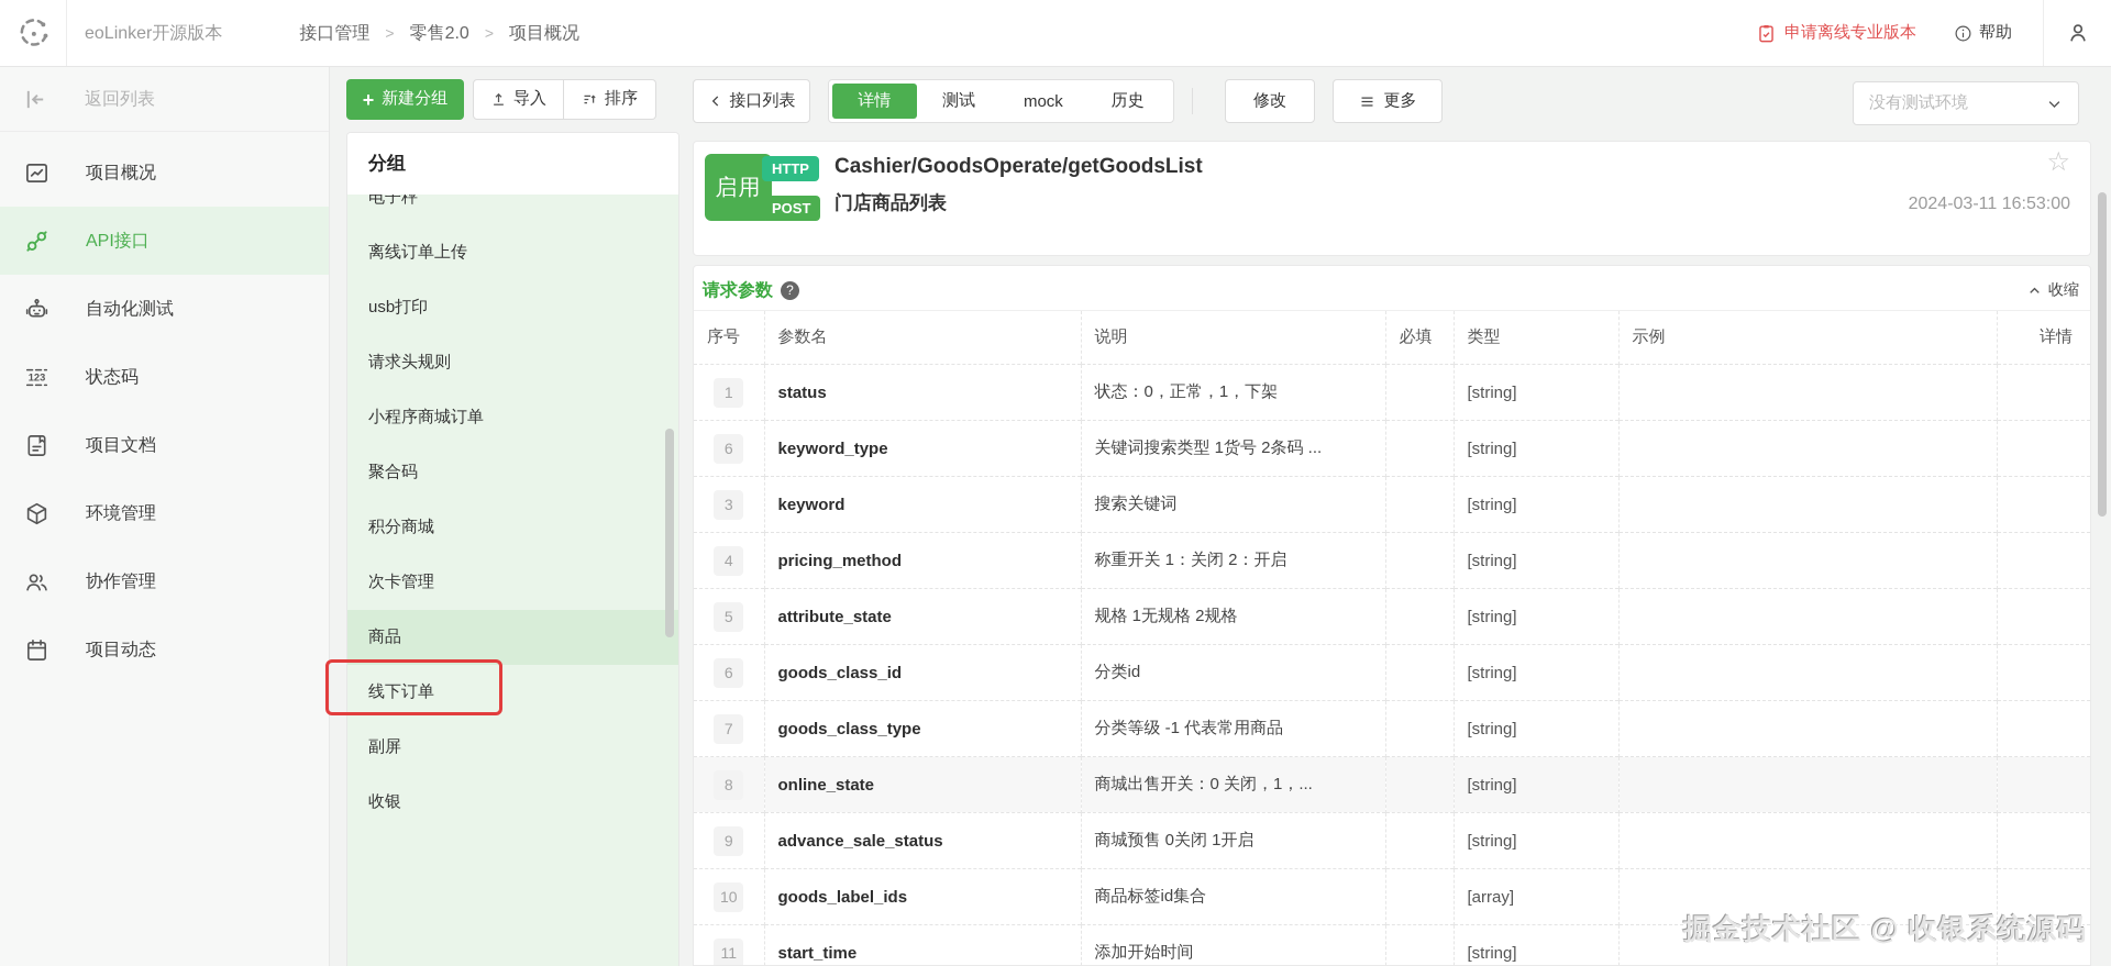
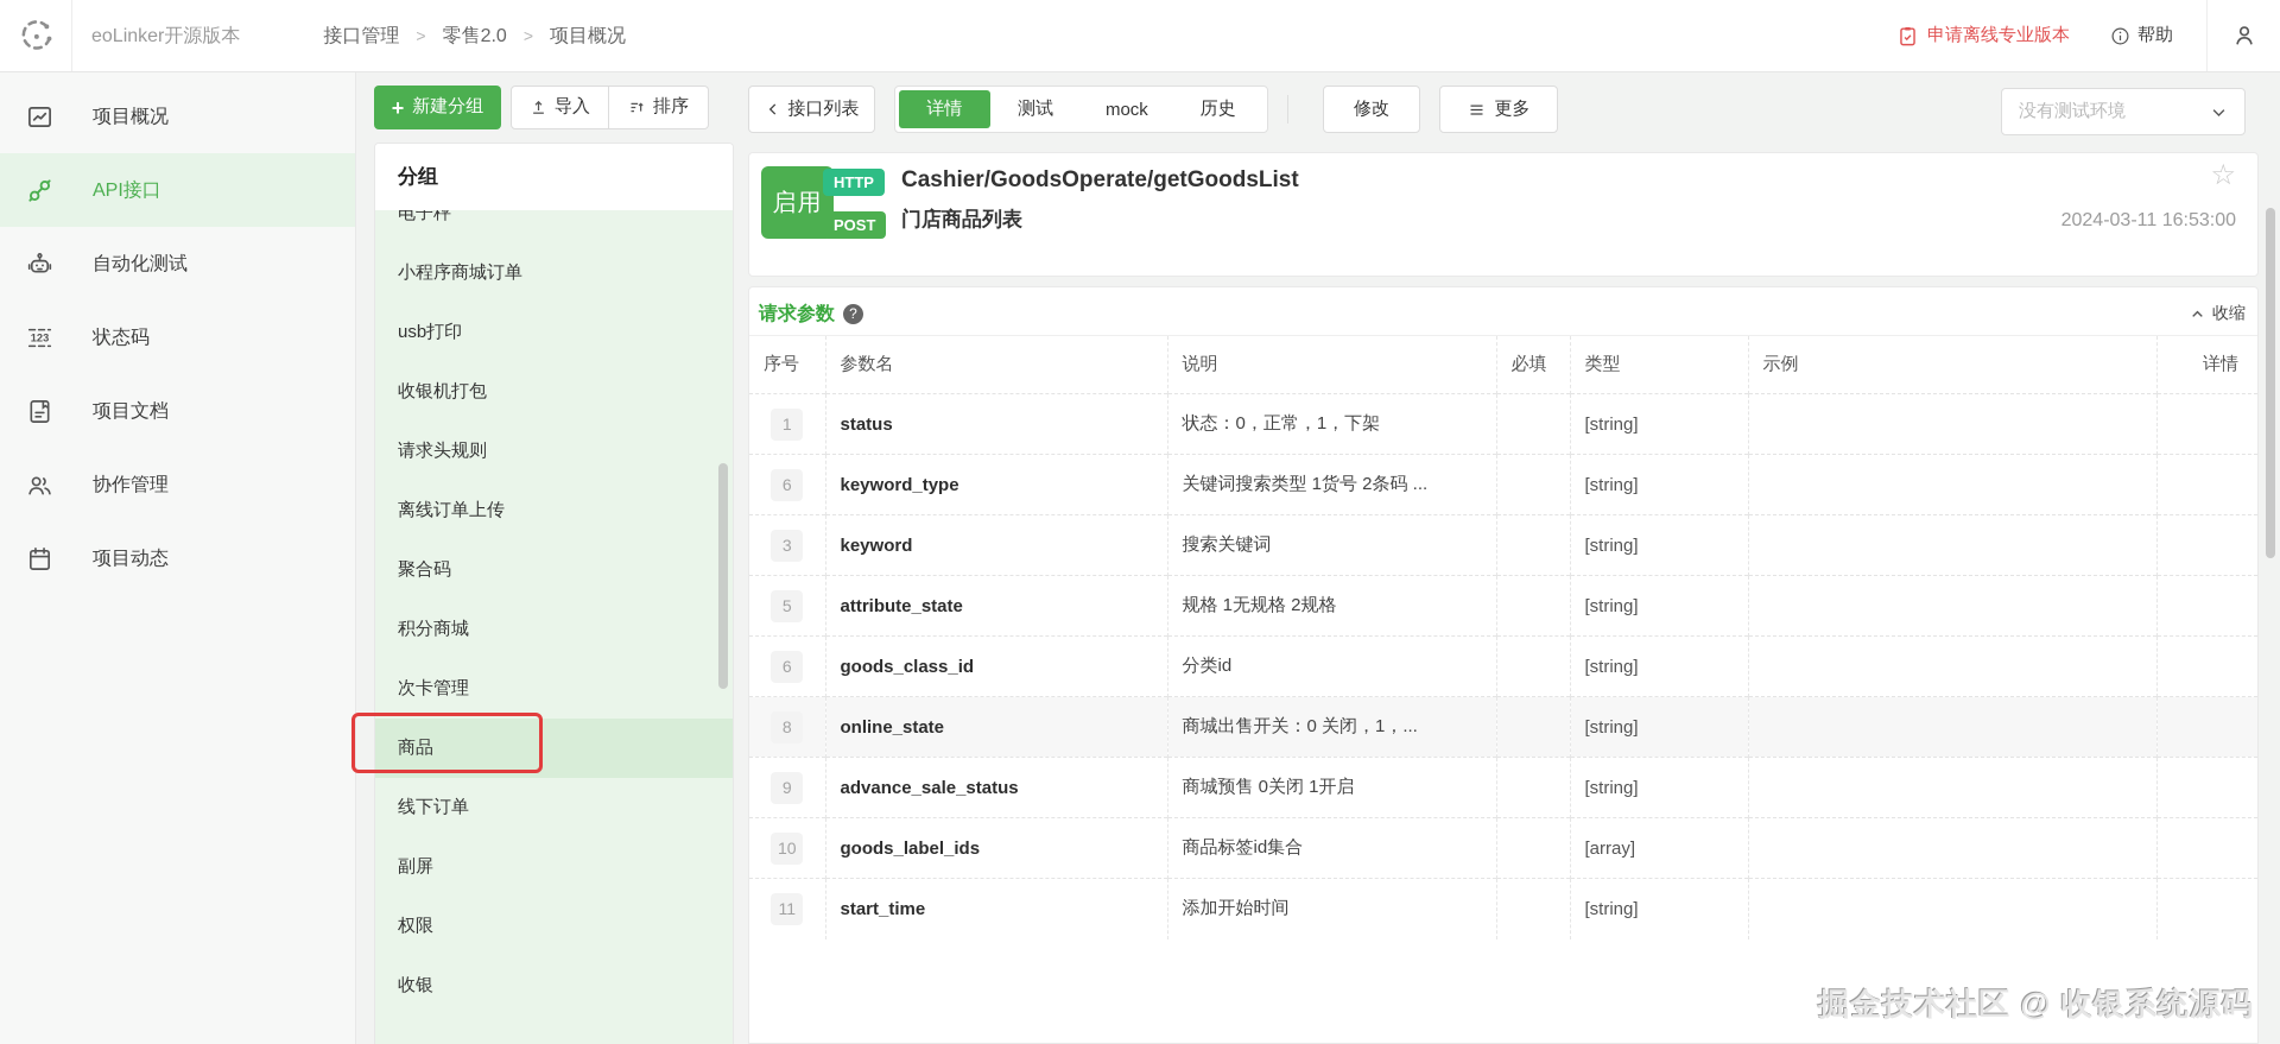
  eoLinker开源版本
  接口管理
  >
  零售2.0
  >
  项目概况
  申请离线专业版本
  帮助
- 返回列表
  项目概况
  API接口
  自动化测试
  123
  状态码
  项目文档
- 环境管理
  协作管理
  项目动态
  +
  新建分组
  导入
  排序
  分组
  电子秤
- 离线订单上传
+ 小程序商城订单
  usb打印
+ 收银机打包
  请求头规则
- 小程序商城订单
+ 离线订单上传
  聚合码
  积分商城
  次卡管理
  商品
  线下订单
  副屏
+ 权限
  收银
  接口列表
  详情
  测试
  mock
  历史
  修改
  更多
  没有测试环境
  启用
  HTTP
  POST
  Cashier/GoodsOperate/getGoodsList
  门店商品列表
  ☆
  2024-03-11 16:53:00
  请求参数
  ?
  收缩
  序号	参数名	说明	必填	类型	示例	详情
  1	status	状态：0，正常，1，下架		[string]
  6	keyword_type	关键词搜索类型 1货号 2条码 ...		[string]
  3	keyword	搜索关键词		[string]
- 4	pricing_method	称重开关 1：关闭 2：开启		[string]
  5	attribute_state	规格 1无规格 2规格		[string]
  6	goods_class_id	分类id		[string]
- 7	goods_class_type	分类等级 -1 代表常用商品		[string]
  8	online_state	商城出售开关：0 关闭，1，...		[string]
  9	advance_sale_status	商城预售 0关闭 1开启		[string]
  10	goods_label_ids	商品标签id集合		[array]
  11	start_time	添加开始时间		[string]
  掘金技术社区 @ 收银系统源码
